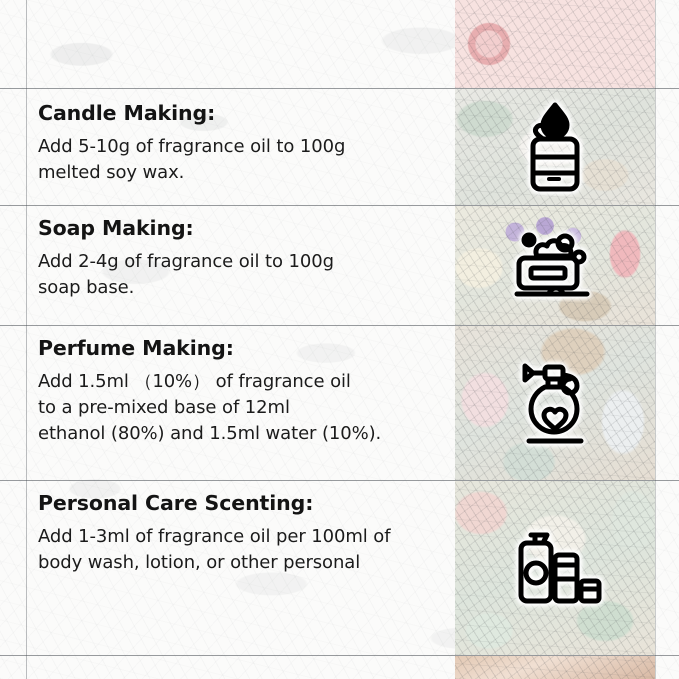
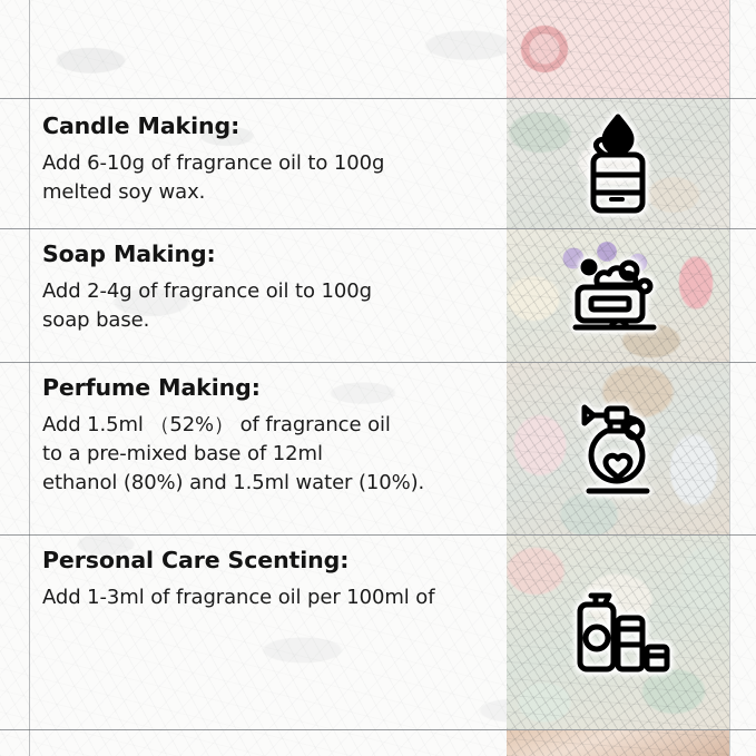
  Candle Making:
- Add 5-10g of fragrance oil to 100g
+ Add 6-10g of fragrance oil to 100g
  melted soy wax.
  Soap Making:
  Add 2-4g of fragrance oil to 100g
  soap base.
  Perfume Making:
- Add 1.5ml （10%） of fragrance oil
+ Add 1.5ml （52%） of fragrance oil
  to a pre-mixed base of 12ml
  ethanol (80%) and 1.5ml water (10%).
  Personal Care Scenting:
  Add 1-3ml of fragrance oil per 100ml of
- body wash, lotion, or other personal
